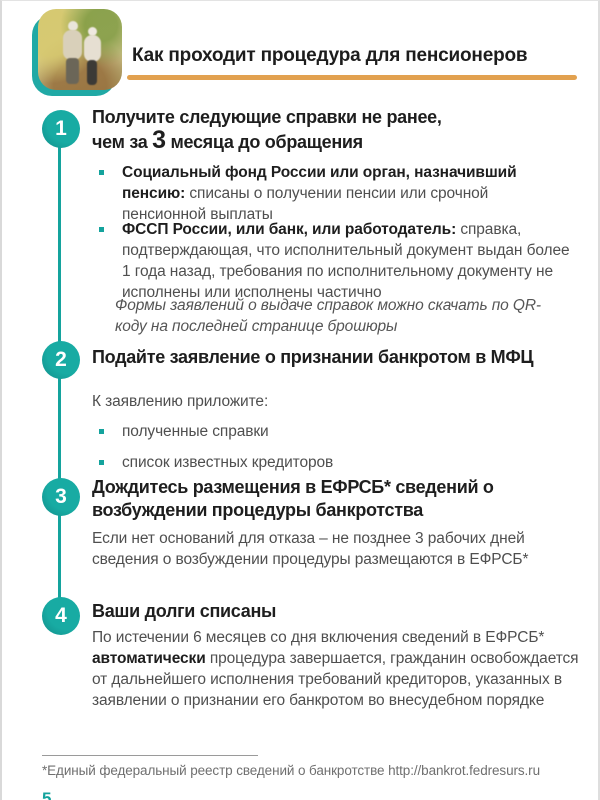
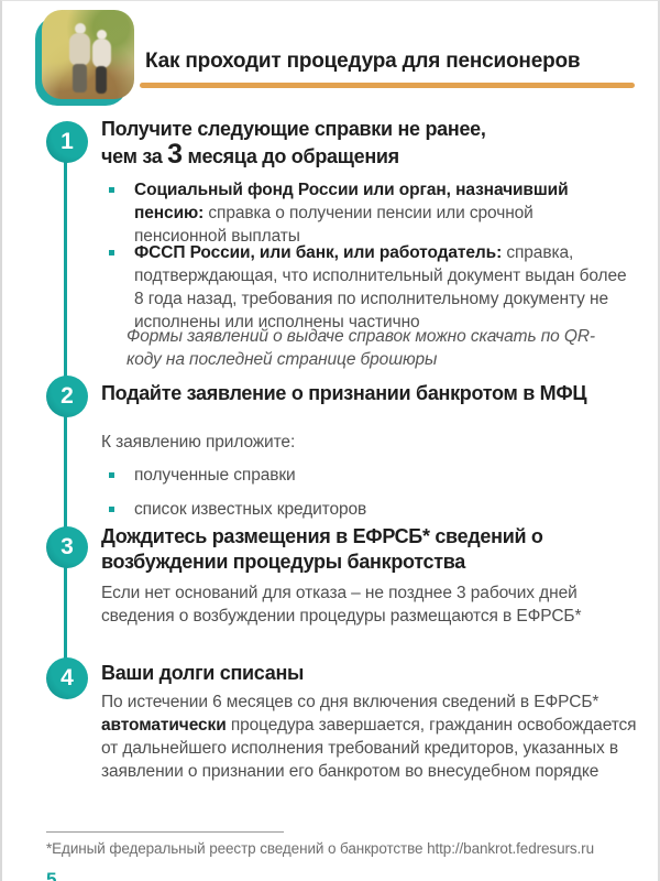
  Как проходит процедура для пенсионеров
  1
  2
  3
  4
  Получите следующие справки не ранее,
  чем за 3 месяца до обращения
- Социальный фонд России или орган, назначивший пенсию: списаны о получении пенсии или срочной пенсионной выплаты
+ Социальный фонд России или орган, назначивший пенсию: справка о получении пенсии или срочной пенсионной выплаты
- ФССП России, или банк, или работодатель: справка, подтверждающая, что исполнительный документ выдан более 1 года назад, требования по исполнительному документу не исполнены или исполнены частично
+ ФССП России, или банк, или работодатель: справка, подтверждающая, что исполнительный документ выдан более 8 года назад, требования по исполнительному документу не исполнены или исполнены частично
  Формы заявлений о выдаче справок можно скачать по QR-коду на последней странице брошюры
  Подайте заявление о признании банкротом в МФЦ
  К заявлению приложите:
  полученные справки
  список известных кредиторов
  Дождитесь размещения в ЕФРСБ* сведений о возбуждении процедуры банкротства
  Если нет оснований для отказа – не позднее 3 рабочих дней сведения о возбуждении процедуры размещаются в ЕФРСБ*
  Ваши долги списаны
  По истечении 6 месяцев со дня включения сведений в ЕФРСБ* автоматически процедура завершается, гражданин освобождается от дальнейшего исполнения требований кредиторов, указанных в заявлении о признании его банкротом во внесудебном порядке
  *Единый федеральный реестр сведений о банкротстве http://bankrot.fedresurs.ru
  5
